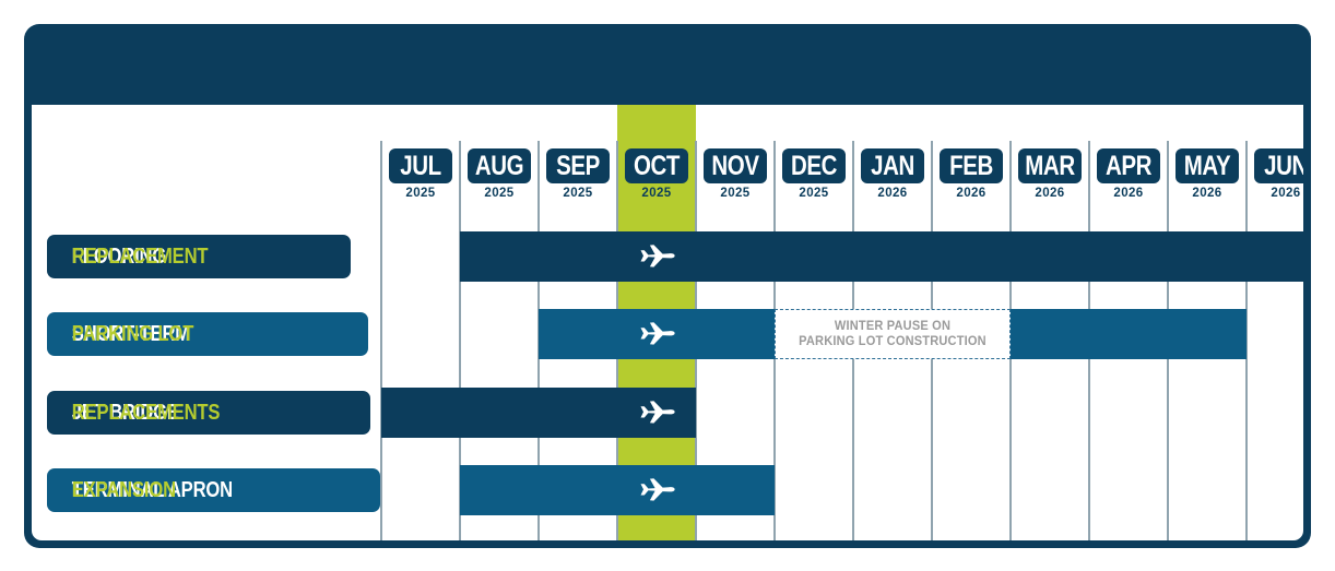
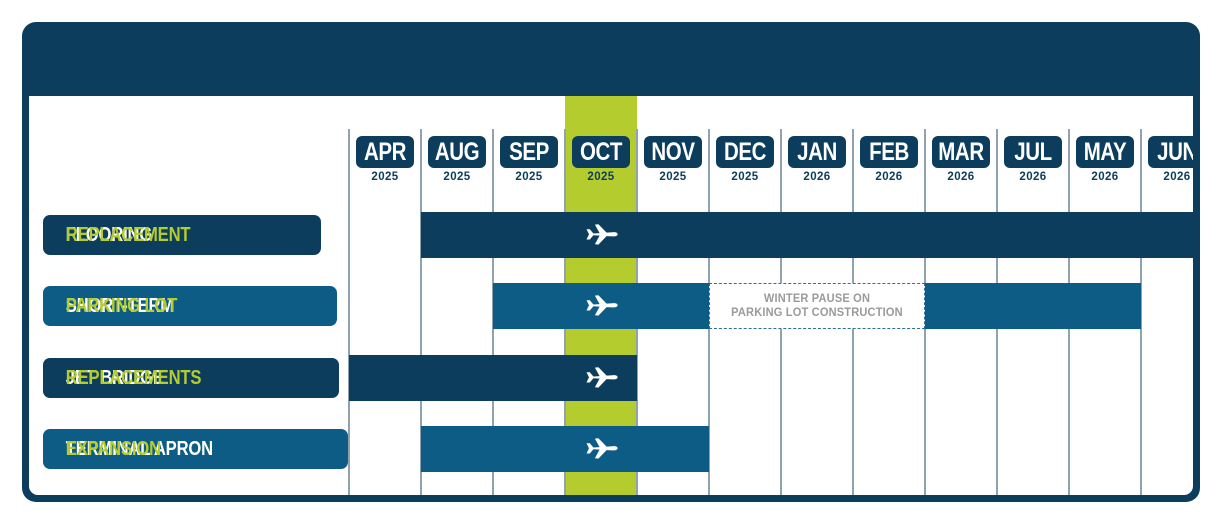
- JUL
+ APR
  2025
  AUG
  2025
  SEP
  2025
  OCT
  2025
  NOV
  2025
  DEC
  2025
  JAN
  2026
  FEB
  2026
  MAR
  2026
- APR
+ JUL
  2026
  MAY
  2026
  JUN
  2026
  WINTER PAUSE ON
  PARKING LOT CONSTRUCTION
  FLOORING
  REPLACEMENT
  SHORT-TERM
  PARKING LOT
  JET BRIDGE
  REPLACEMENTS
  TERMINAL APRON
  EXPANSION
